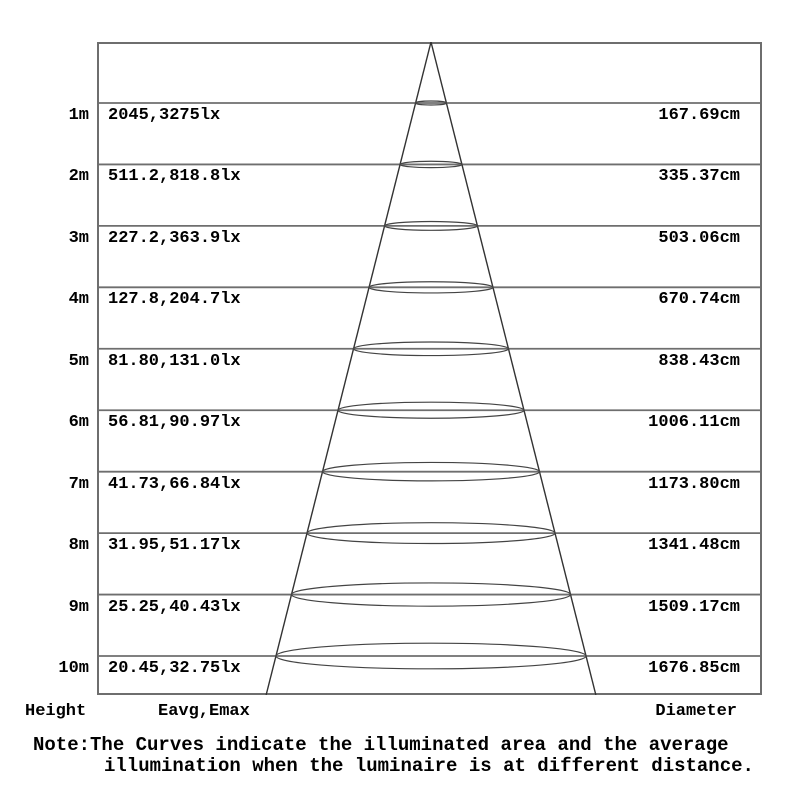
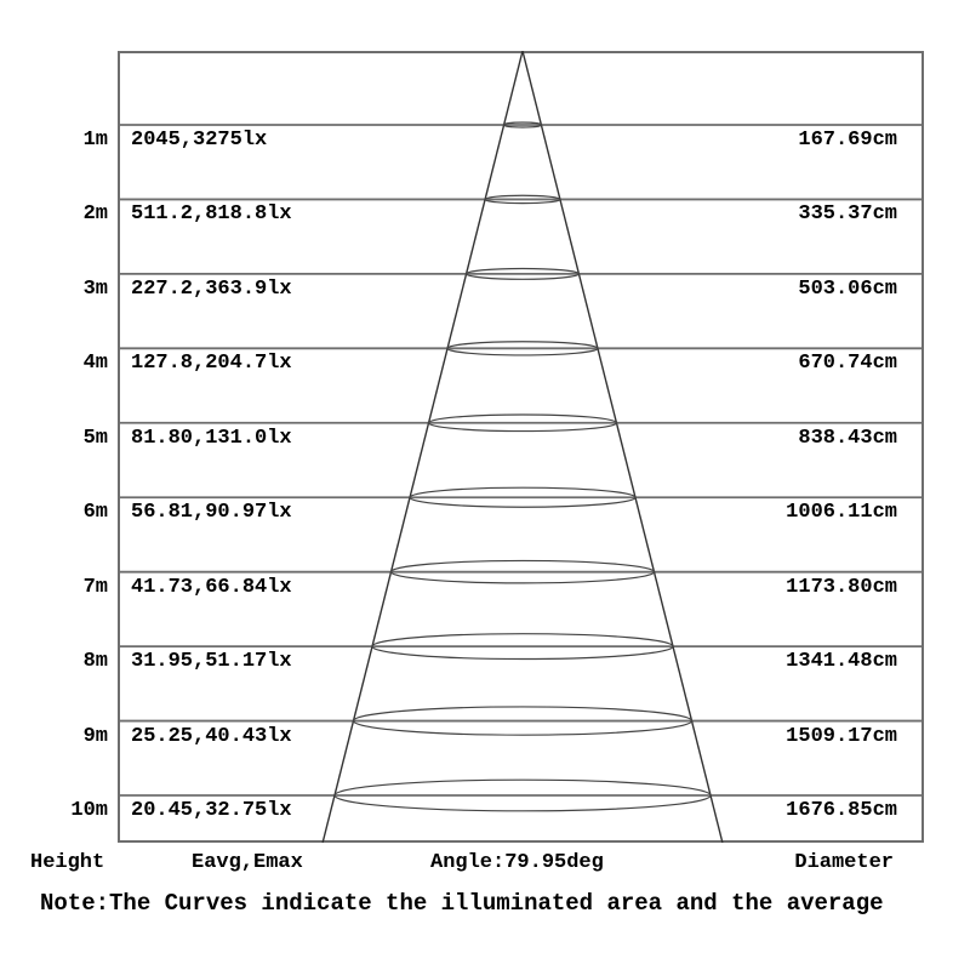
  1m
  2045,3275lx
  167.69cm
  2m
  511.2,818.8lx
  335.37cm
  3m
  227.2,363.9lx
  503.06cm
  4m
  127.8,204.7lx
  670.74cm
  5m
  81.80,131.0lx
  838.43cm
  6m
  56.81,90.97lx
  1006.11cm
  7m
  41.73,66.84lx
  1173.80cm
  8m
  31.95,51.17lx
  1341.48cm
  9m
  25.25,40.43lx
  1509.17cm
  10m
  20.45,32.75lx
  1676.85cm
  Height
  Eavg,Emax
+ Angle:79.95deg
  Diameter
  Note:The Curves indicate the illuminated area and the average
- illumination when the luminaire is at different distance.
